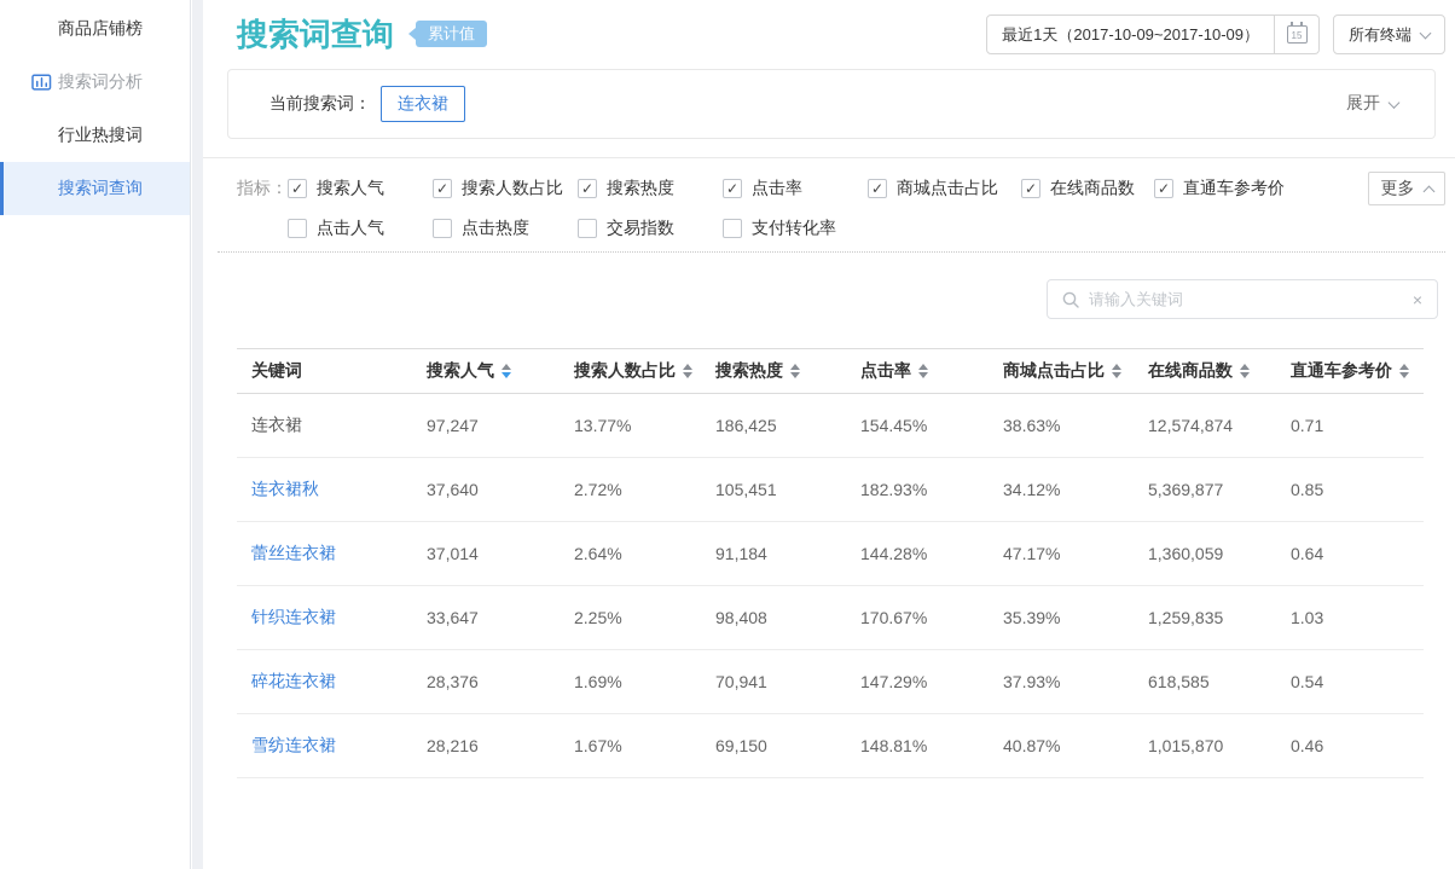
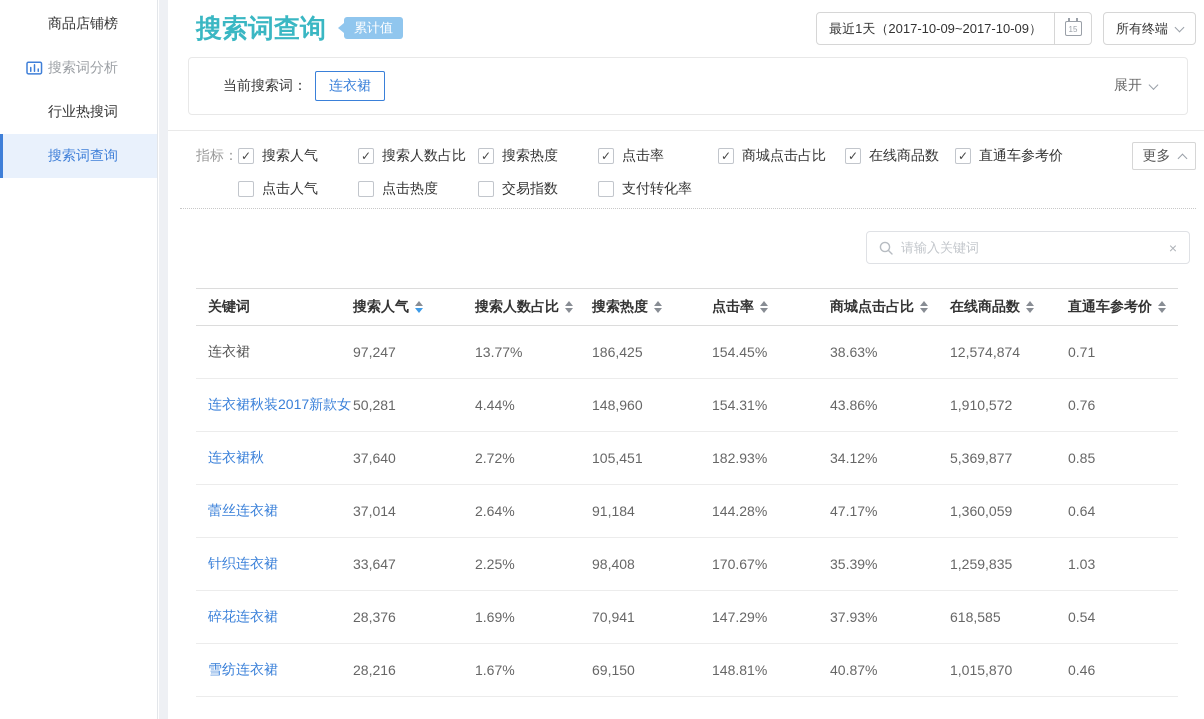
  商品店铺榜
  搜索词分析
  行业热搜词
  搜索词查询
  搜索词查询
  累计值
  最近1天（2017-10-09~2017-10-09）
  15
  所有终端
  当前搜索词：
  连衣裙
  展开
  指标：
  ✓
  搜索人气
  ✓
  搜索人数占比
  ✓
  搜索热度
  ✓
  点击率
  ✓
  商城点击占比
  ✓
  在线商品数
  ✓
  直通车参考价
  点击人气
  点击热度
  交易指数
  支付转化率
  更多
  请输入关键词
  ×
  关键词
  搜索人气
  搜索人数占比
  搜索热度
  点击率
  商城点击占比
  在线商品数
  直通车参考价
  连衣裙
  97,247
  13.77%
  186,425
  154.45%
  38.63%
  12,574,874
  0.71
+ 连衣裙秋装2017新款女
+ 50,281
+ 4.44%
+ 148,960
+ 154.31%
+ 43.86%
+ 1,910,572
+ 0.76
  连衣裙秋
  37,640
  2.72%
  105,451
  182.93%
  34.12%
  5,369,877
  0.85
  蕾丝连衣裙
  37,014
  2.64%
  91,184
  144.28%
  47.17%
  1,360,059
  0.64
  针织连衣裙
  33,647
  2.25%
  98,408
  170.67%
  35.39%
  1,259,835
  1.03
  碎花连衣裙
  28,376
  1.69%
  70,941
  147.29%
  37.93%
  618,585
  0.54
  雪纺连衣裙
  28,216
  1.67%
  69,150
  148.81%
  40.87%
  1,015,870
  0.46
